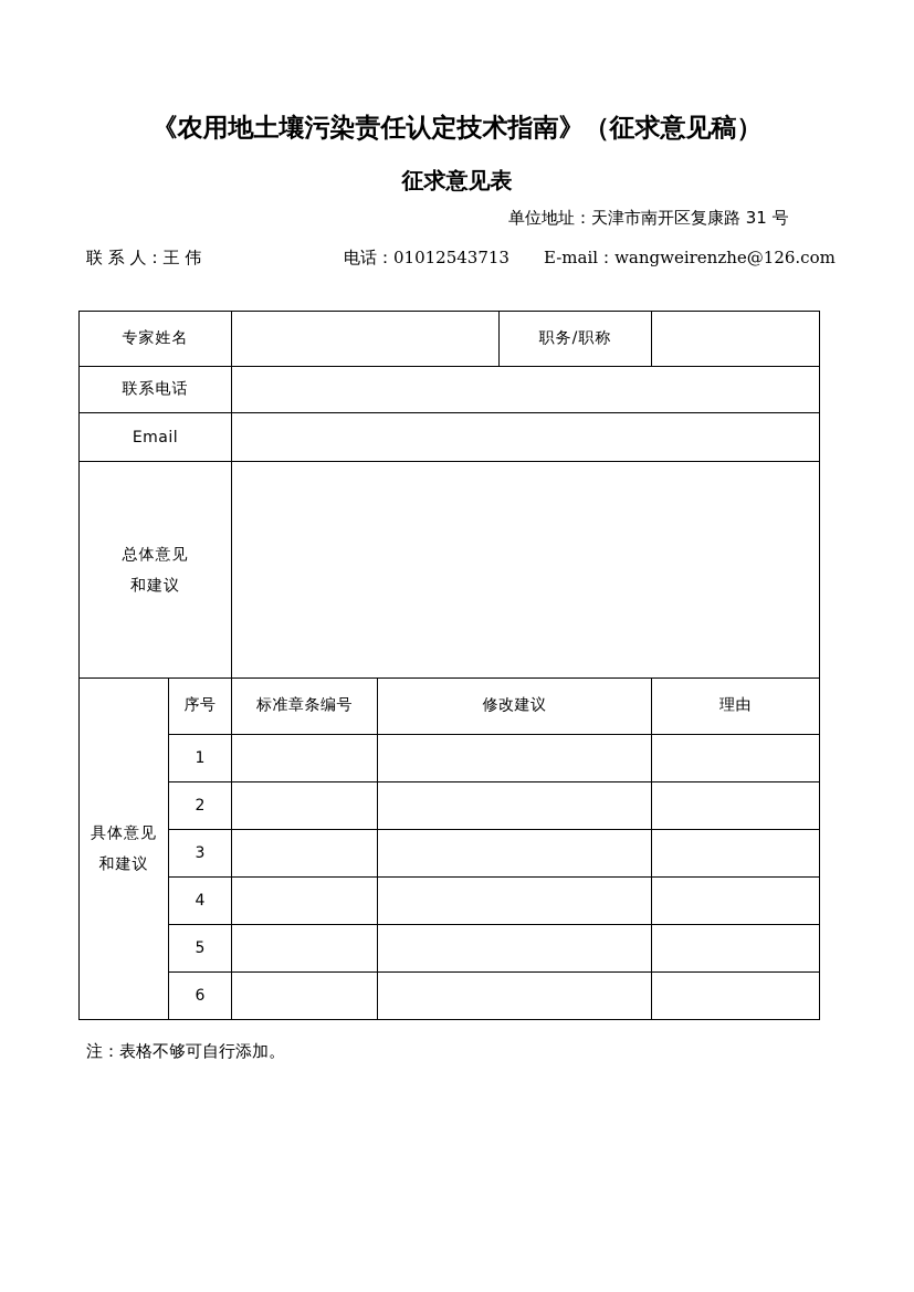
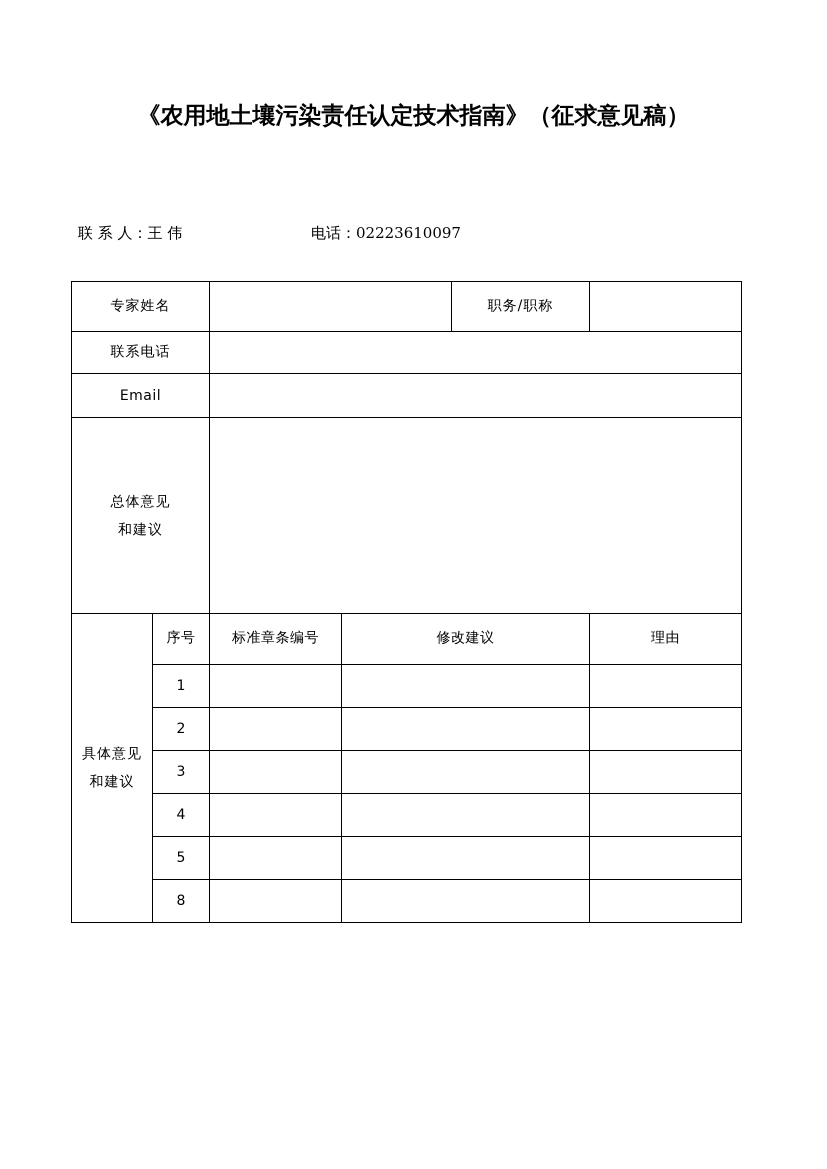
  《农用地土壤污染责任认定技术指南》（征求意见稿）
- 征求意见表
- 单位地址：天津市南开区复康路 31 号
  联 系 人：王 伟
- 电话：01012543713
+ 电话：02223610097
- E-mail：wangweirenzhe@126.com
  专家姓名		职务/职称
  联系电话
  Email
  总体意见 和建议
  具体意见 和建议	序号	标准章条编号	修改建议	理由
  1
  2
  3
  4
  5
- 6
+ 8
- 注：表格不够可自行添加。
